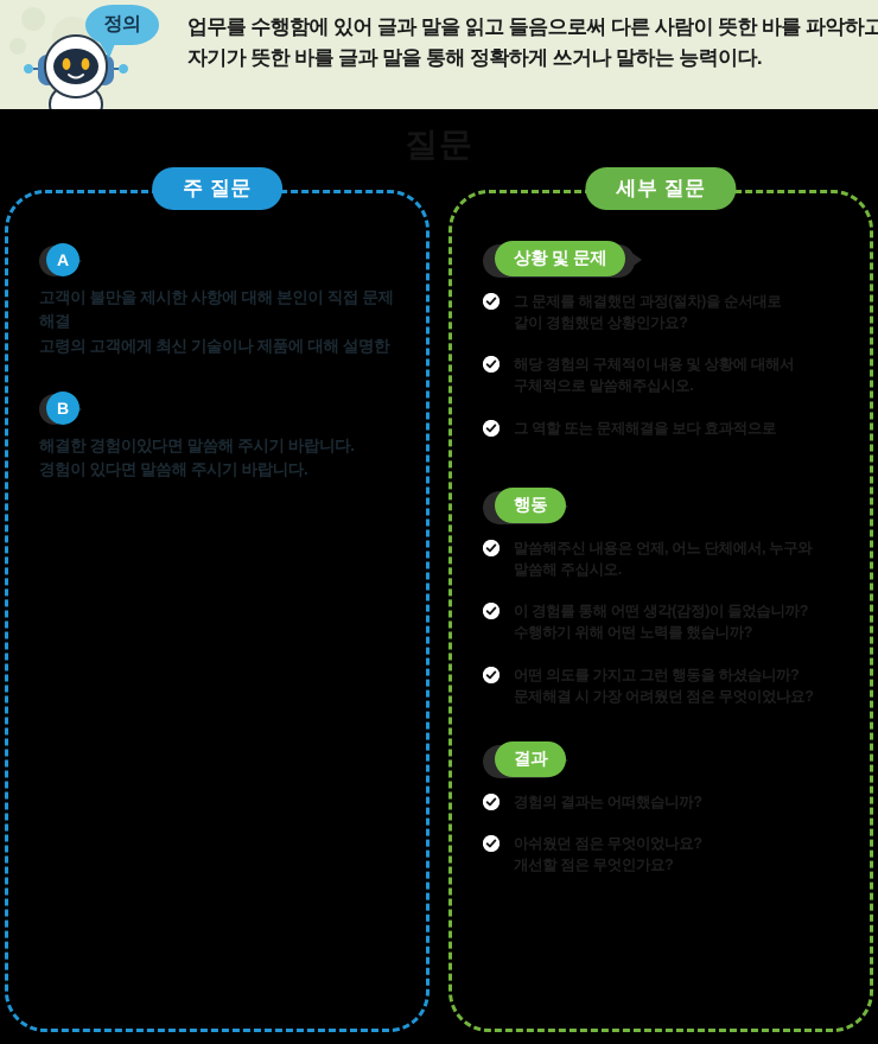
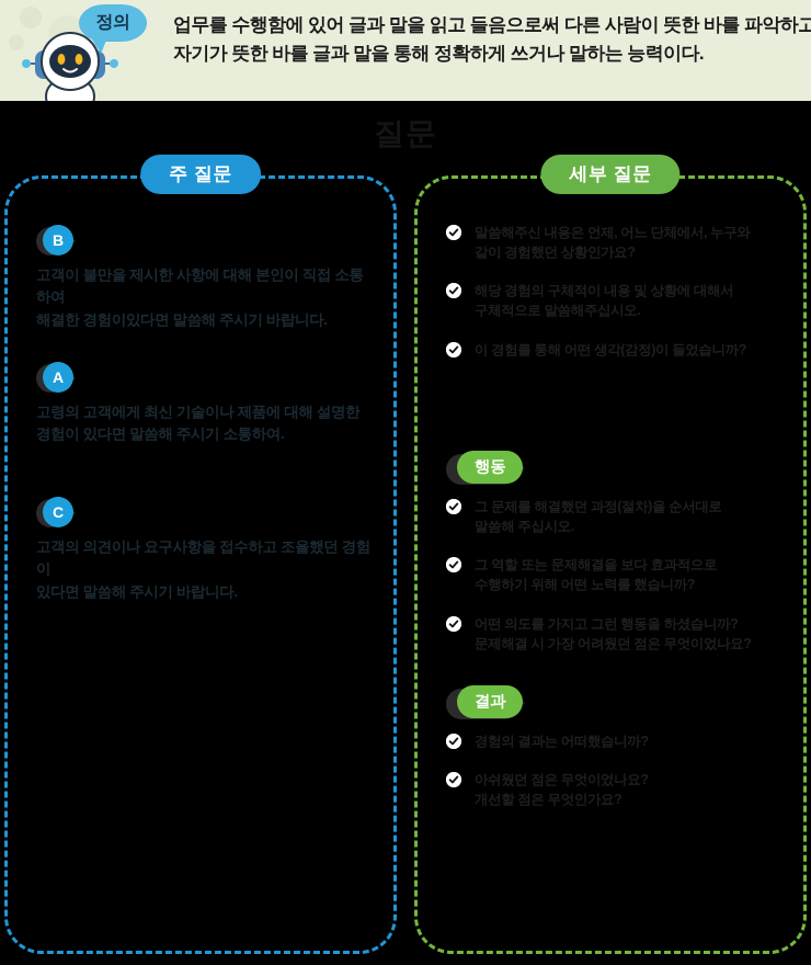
  정의
  업무를 수행함에 있어 글과 말을 읽고 들음으로써 다른 사람이 뜻한 바를 파악하고
  자기가 뜻한 바를 글과 말을 통해 정확하게 쓰거나 말하는 능력이다.
  주 질문
- A
+ B
- 고객이 불만을 제시한 사항에 대해 본인이 직접 문제해결
+ 고객이 불만을 제시한 사항에 대해 본인이 직접 소통하여
- 고령의 고객에게 최신 기술이나 제품에 대해 설명한
+ 해결한 경험이있다면 말씀해 주시기 바랍니다.
- B
+ A
- 해결한 경험이있다면 말씀해 주시기 바랍니다.
+ 고령의 고객에게 최신 기술이나 제품에 대해 설명한
- 경험이 있다면 말씀해 주시기 바랍니다.
+ 경험이 있다면 말씀해 주시기 소통하여.
+ C
+ 고객의 의견이나 요구사항을 접수하고 조율했던 경험이
+ 있다면 말씀해 주시기 바랍니다.
  세부 질문
- 상황 및 문제
- 그 문제를 해결했던 과정(절차)을 순서대로
+ 말씀해주신 내용은 언제, 어느 단체에서, 누구와
  같이 경험했던 상황인가요?
  해당 경험의 구체적이 내용 및 상황에 대해서
  구체적으로 말씀해주십시오.
- 그 역할 또는 문제해결을 보다 효과적으로
+ 이 경험를 통해 어떤 생각(감정)이 들었습니까?
  행동
- 말씀해주신 내용은 언제, 어느 단체에서, 누구와
+ 그 문제를 해결했던 과정(절차)을 순서대로
  말씀해 주십시오.
- 이 경험를 통해 어떤 생각(감정)이 들었습니까?
+ 그 역할 또는 문제해결을 보다 효과적으로
  수행하기 위해 어떤 노력를 했습니까?
  어떤 의도를 가지고 그런 행동을 하셨습니까?
  문제해결 시 가장 어려웠던 점은 무엇이었나요?
  결과
  경험의 결과는 어떠했습니까?
  아쉬웠던 점은 무엇이었나요?
  개선할 점은 무엇인가요?
